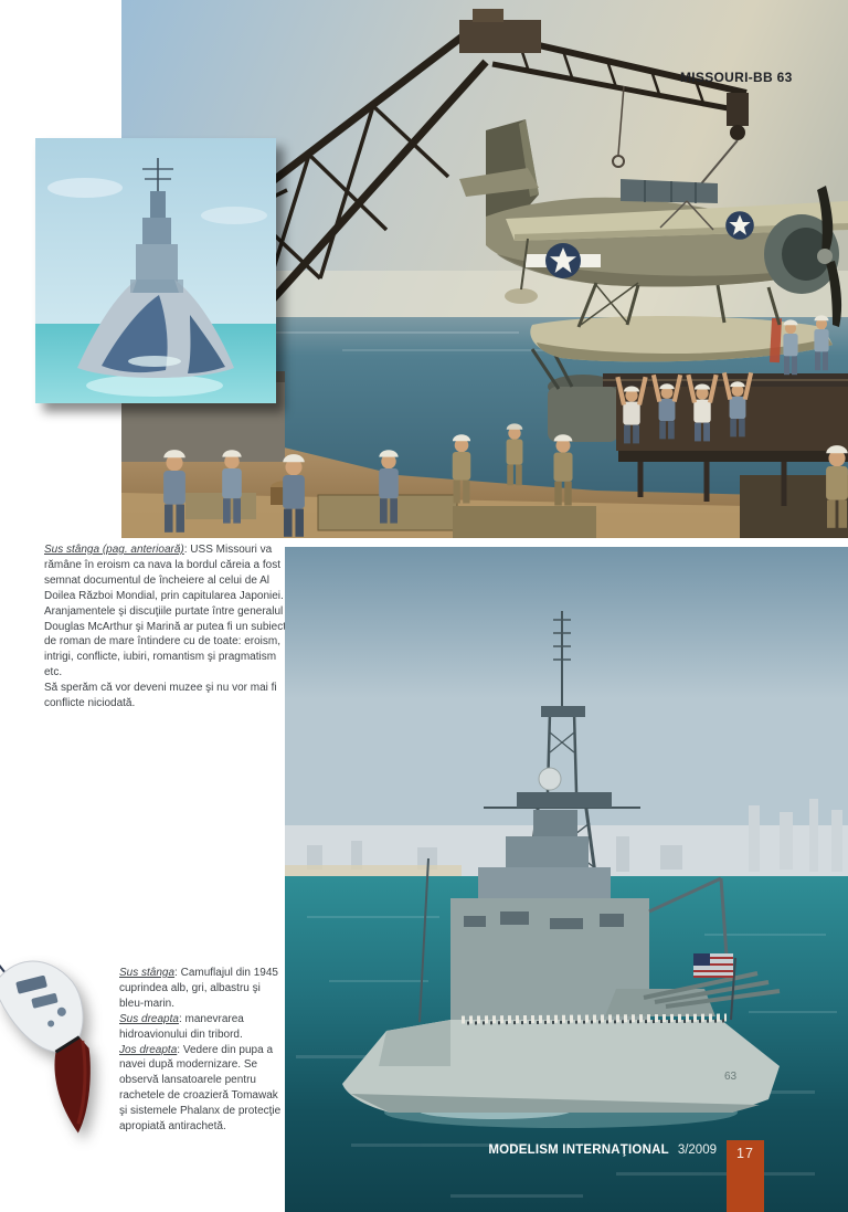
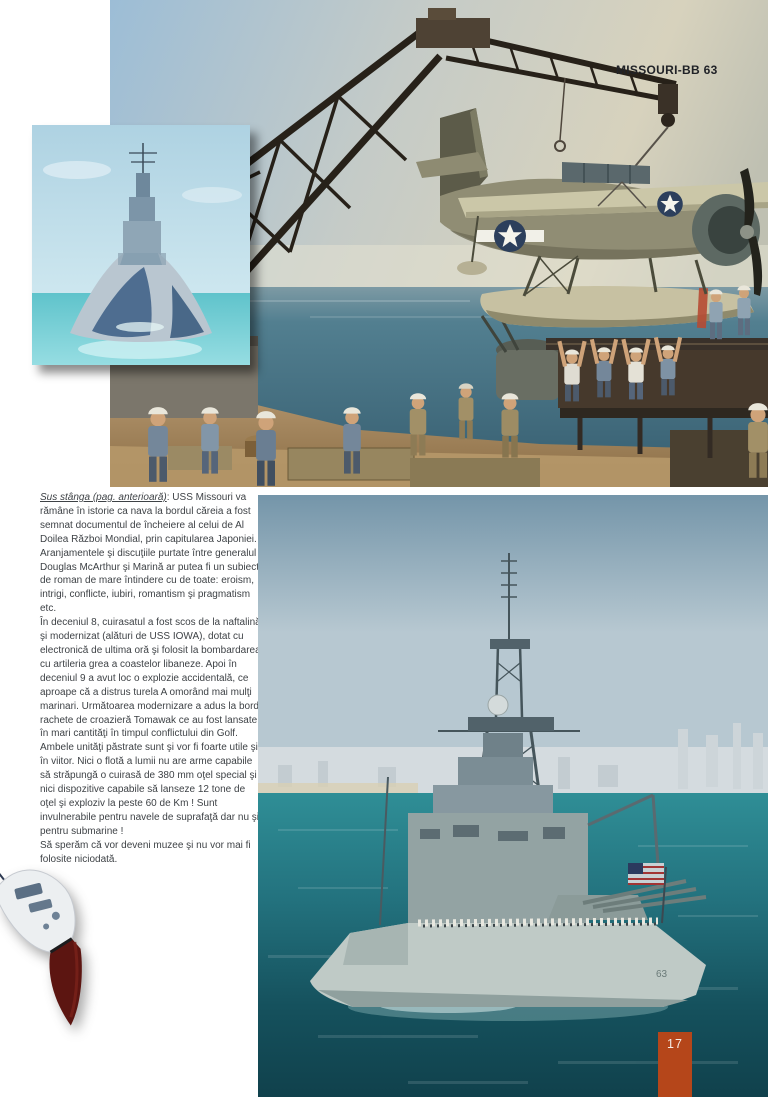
  MISSOURI-BB 63
- Sus stânga (pag. anterioară): USS Missouri va rămâne în eroism ca nava la bordul căreia a fost semnat documentul de încheiere al celui de Al Doilea Război Mondial, prin capitularea Japoniei. Aranjamentele şi discuţiile purtate între generalul Douglas McArthur şi Marină ar putea fi un subiect de roman de mare întindere cu de toate: eroism, intrigi, conflicte, iubiri, romantism şi pragmatism etc.
+ Sus stânga (pag. anterioară): USS Missouri va rămâne în istorie ca nava la bordul căreia a fost semnat documentul de încheiere al celui de Al Doilea Război Mondial, prin capitularea Japoniei. Aranjamentele şi discuţiile purtate între generalul Douglas McArthur şi Marină ar putea fi un subiect de roman de mare întindere cu de toate: eroism, intrigi, conflicte, iubiri, romantism şi pragmatism etc.
+ În deceniul 8, cuirasatul a fost scos de la naftalină şi modernizat (alături de USS IOWA), dotat cu electronică de ultima oră şi folosit la bombardarea cu artileria grea a coastelor libaneze. Apoi în deceniul 9 a avut loc o explozie accidentală, ce aproape că a distrus turela A omorând mai mulţi marinari. Următoarea modernizare a adus la bord rachete de croazieră Tomawak ce au fost lansate în mari cantităţi în timpul conflictului din Golf. Ambele unităţi păstrate sunt şi vor fi foarte utile şi în viitor. Nici o flotă a lumii nu are arme capabile să străpungă o cuirasă de 380 mm oţel special şi nici dispozitive capabile să lanseze 12 tone de oţel şi exploziv la peste 60 de Km ! Sunt invulnerabile pentru navele de suprafaţă dar nu şi pentru submarine !
- Să sperăm că vor deveni muzee şi nu vor mai fi conflicte niciodată.
+ Să sperăm că vor deveni muzee şi nu vor mai fi folosite niciodată.
- Sus stânga: Camuflajul din 1945 cuprindea alb, gri, albastru şi bleu-marin.
- Sus dreapta: manevrarea hidroavionului din tribord.
- Jos dreapta: Vedere din pupa a navei după modernizare. Se observă lansatoarele pentru rachetele de croazieră Tomawak şi sistemele Phalanx de protecţie apropiată antirachetă.
  63
- MODELISM INTERNAŢIONAL 3/2009
  17
